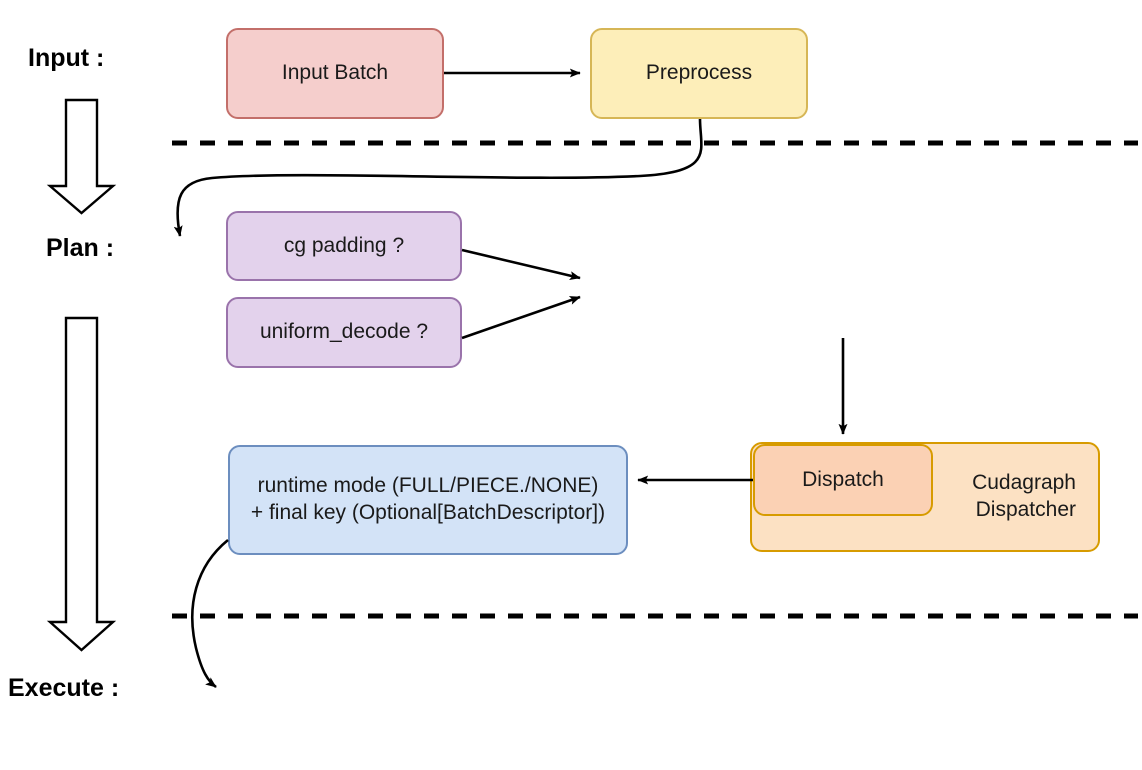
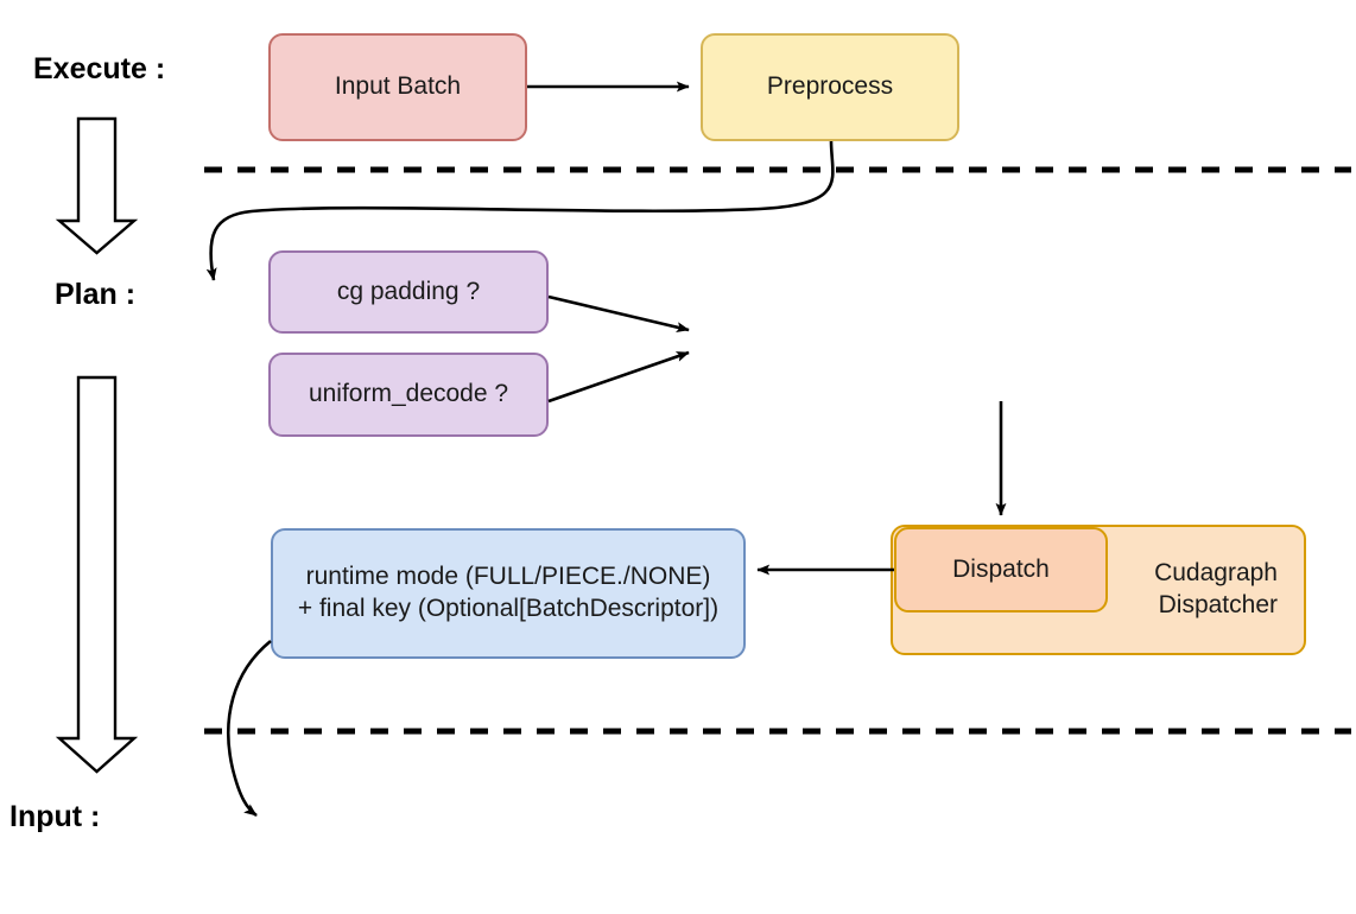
- Input :
+ Execute :
  Plan :
- Execute :
+ Input :
  Input Batch
  Preprocess
  cg padding ?
  uniform_decode ?
  Cudagraph
  Dispatcher
  Dispatch
  runtime mode (FULL/PIECE./NONE)
  + final key (Optional[BatchDescriptor])
